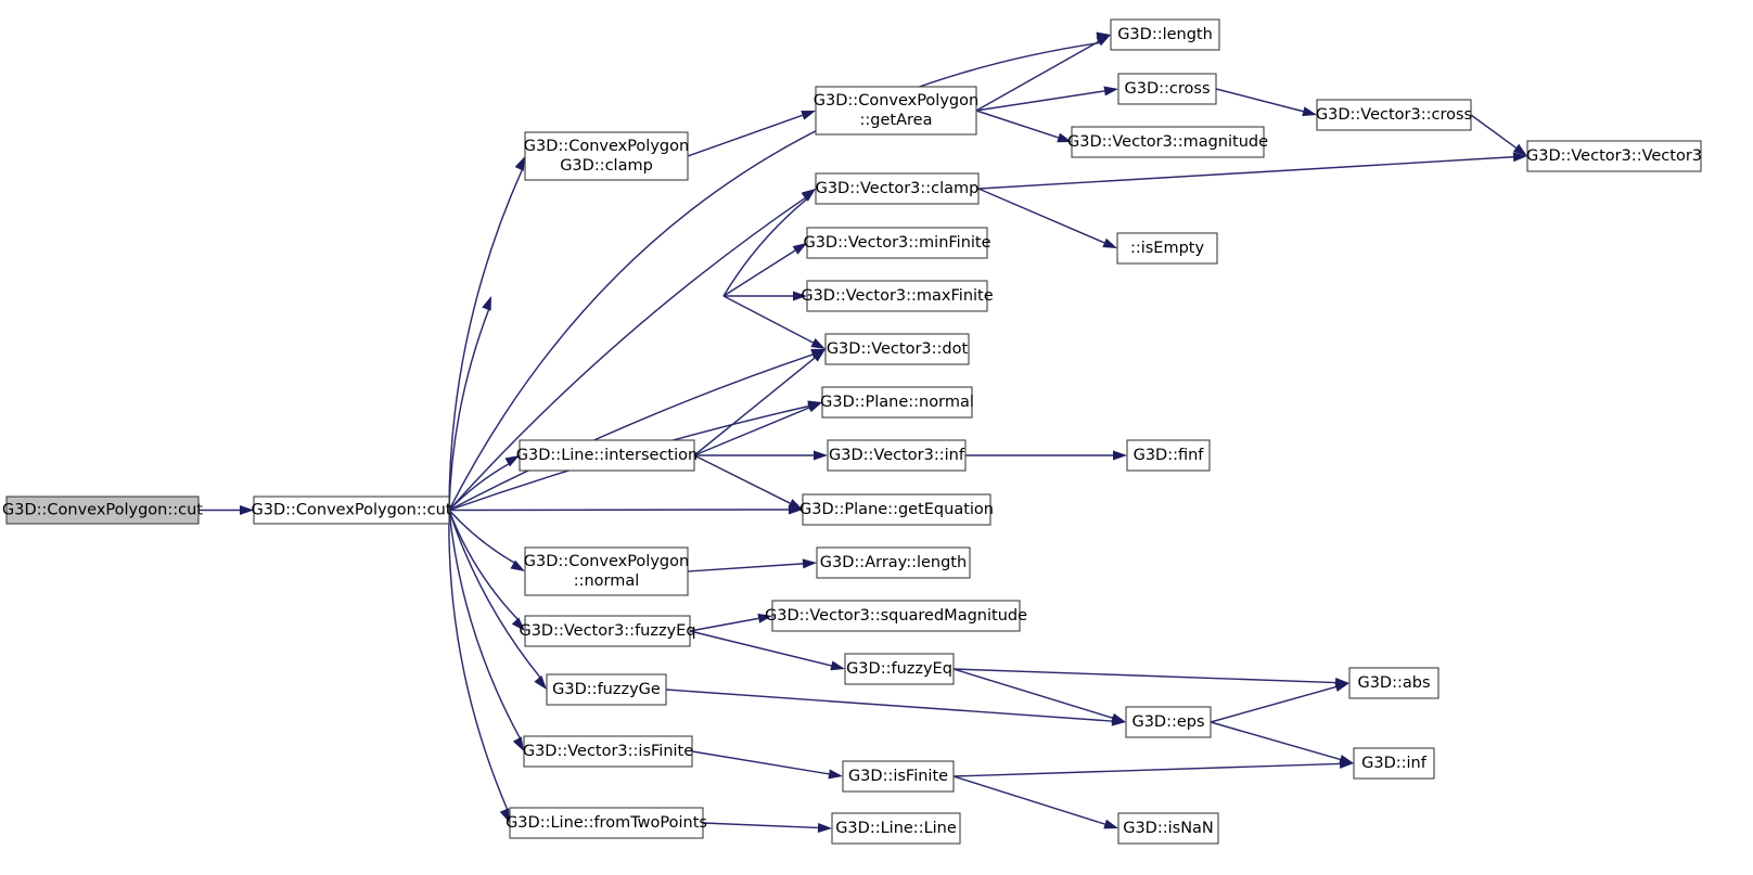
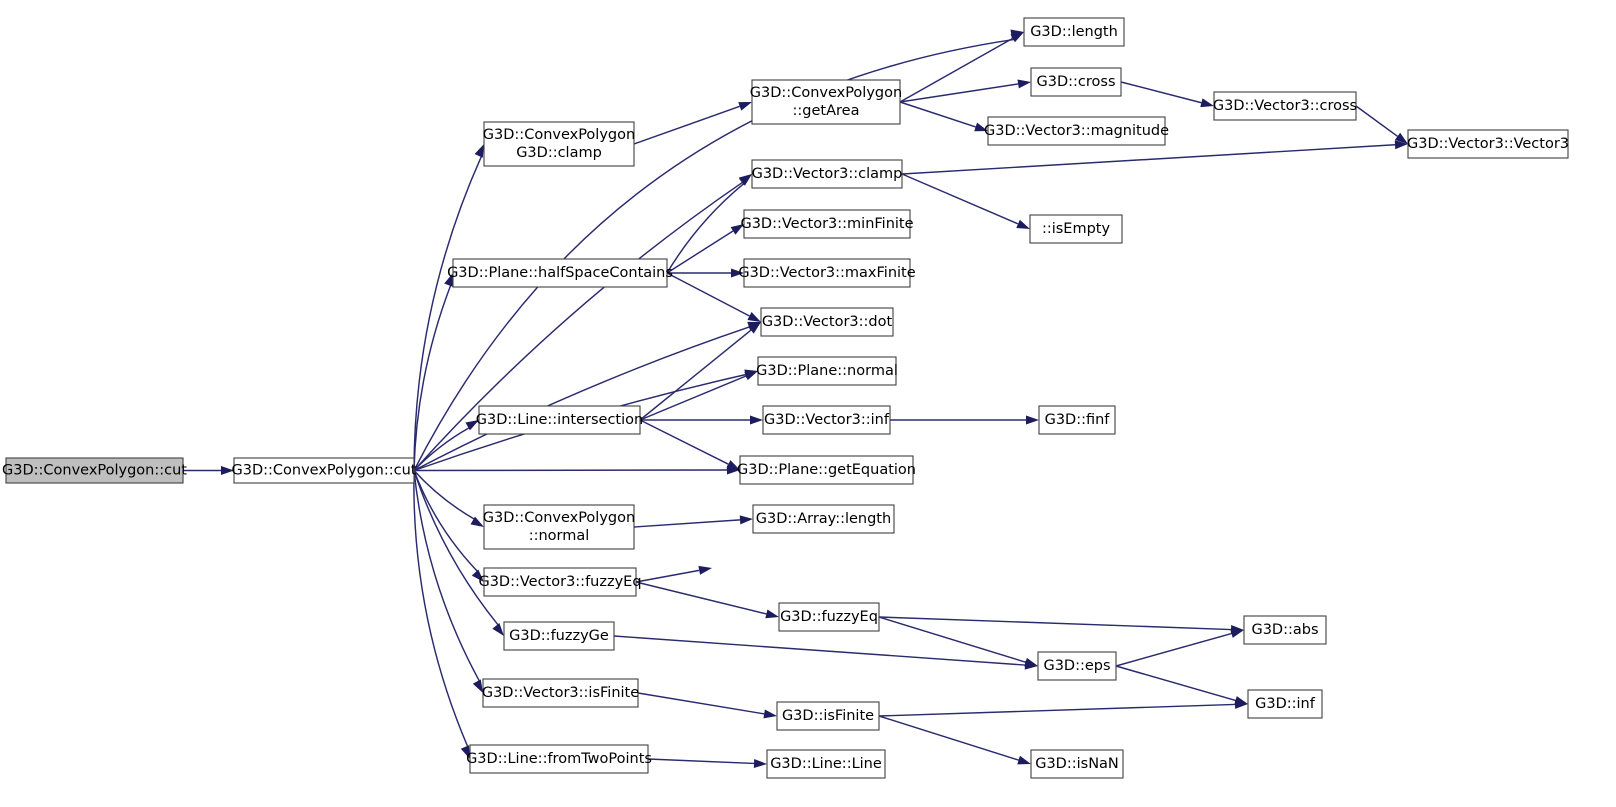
  G3D::ConvexPolygon::cut
  G3D::ConvexPolygon::cut
  G3D::ConvexPolygon
  G3D::clamp
  G3D::ConvexPolygon
  ::getArea
  G3D::length
  G3D::cross
  G3D::Vector3::magnitude
  G3D::Vector3::cross
  G3D::Vector3::Vector3
  G3D::Vector3::clamp
  ::isEmpty
  G3D::Vector3::minFinite
+ G3D::Plane::halfSpaceContains
  G3D::Vector3::maxFinite
  G3D::Vector3::dot
  G3D::Plane::normal
  G3D::Line::intersection
  G3D::Vector3::inf
  G3D::finf
  G3D::Plane::getEquation
  G3D::ConvexPolygon
  ::normal
  G3D::Array::length
  G3D::Vector3::fuzzyEq
- G3D::Vector3::squaredMagnitude
  G3D::fuzzyEq
  G3D::fuzzyGe
  G3D::abs
  G3D::eps
  G3D::Vector3::isFinite
  G3D::isFinite
  G3D::inf
  G3D::Line::fromTwoPoints
  G3D::Line::Line
  G3D::isNaN
